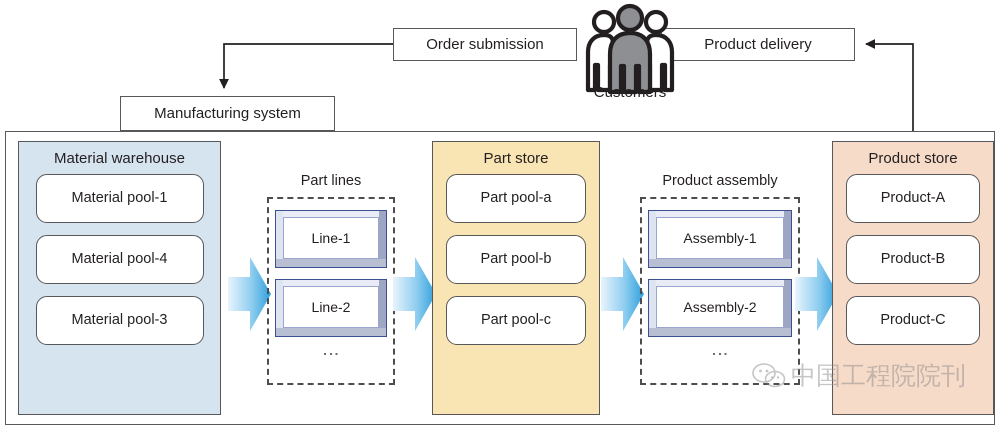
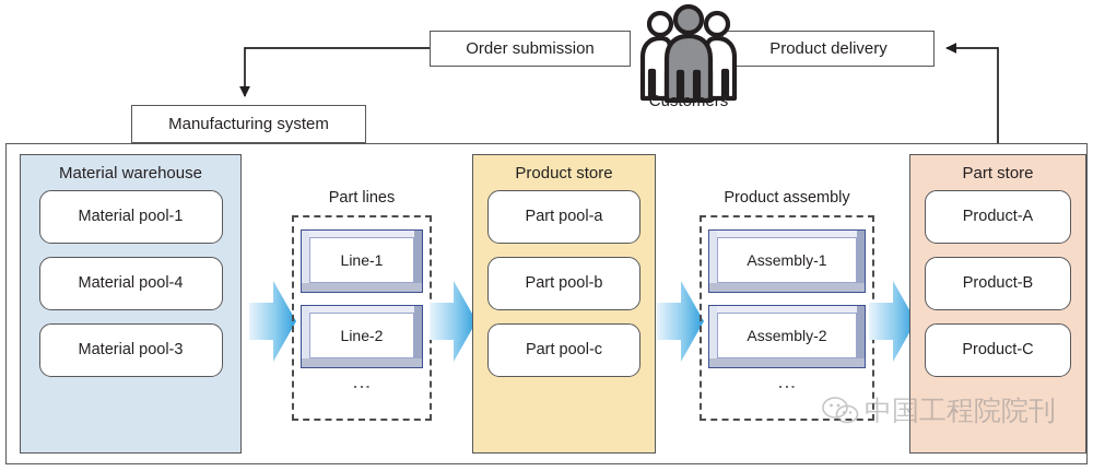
  Order submission
  Product delivery
  Customers
  Manufacturing system
  Material warehouse
  Material pool-1
  Material pool-4
  Material pool-3
  Part lines
  Line-1
  Line-2
- Part store
+ Product store
  Part pool-a
  Part pool-b
  Part pool-c
  Product assembly
  Assembly-1
  Assembly-2
- Product store
+ Part store
  Product-A
  Product-B
  Product-C
  中国工程院院刊
